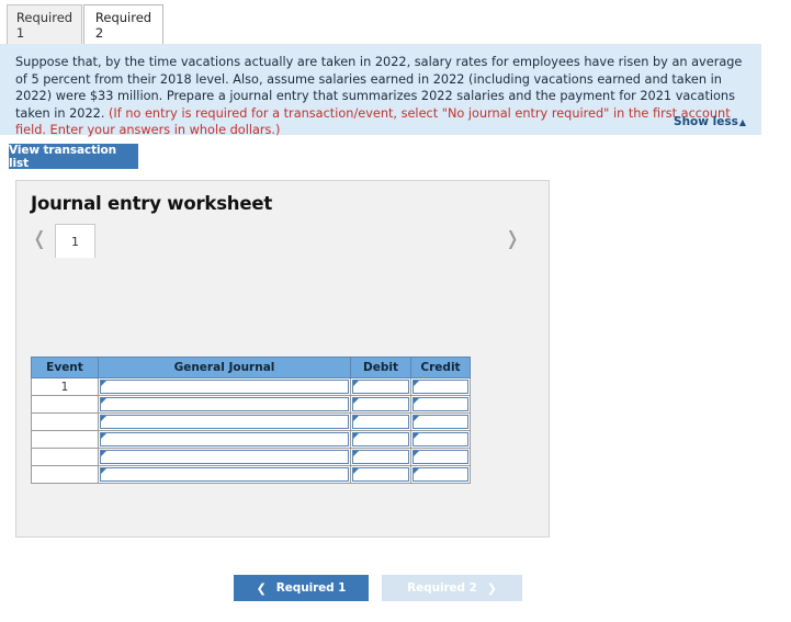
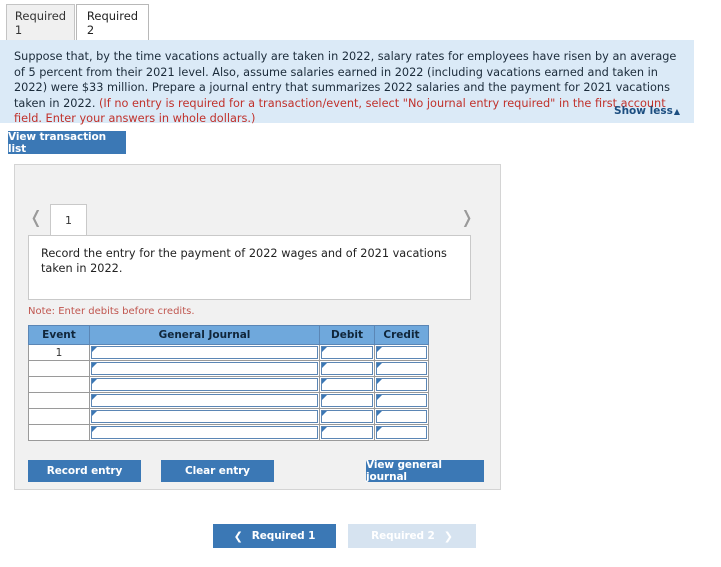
  Required 1
  Required 2
- Suppose that, by the time vacations actually are taken in 2022, salary rates for employees have risen by an average of 5 percent from their 2018 level. Also, assume salaries earned in 2022 (including vacations earned and taken in 2022) were $33 million. Prepare a journal entry that summarizes 2022 salaries and the payment for 2021 vacations taken in 2022. (If no entry is required for a transaction/event, select "No journal entry required" in the first account field. Enter your answers in whole dollars.)
+ Suppose that, by the time vacations actually are taken in 2022, salary rates for employees have risen by an average of 5 percent from their 2021 level. Also, assume salaries earned in 2022 (including vacations earned and taken in 2022) were $33 million. Prepare a journal entry that summarizes 2022 salaries and the payment for 2021 vacations taken in 2022. (If no entry is required for a transaction/event, select "No journal entry required" in the first account field. Enter your answers in whole dollars.)
  Show less▲
  View transaction list
- Journal entry worksheet
  ❬
  1
  ❭
+ Record the entry for the payment of 2022 wages and of 2021 vacations taken in 2022.
+ Note: Enter debits before credits.
  Event	General Journal	Debit	Credit
  1
+ Record entry
+ Clear entry
+ View general journal
  ❮
  Required 1
  Required 2
  ❯
